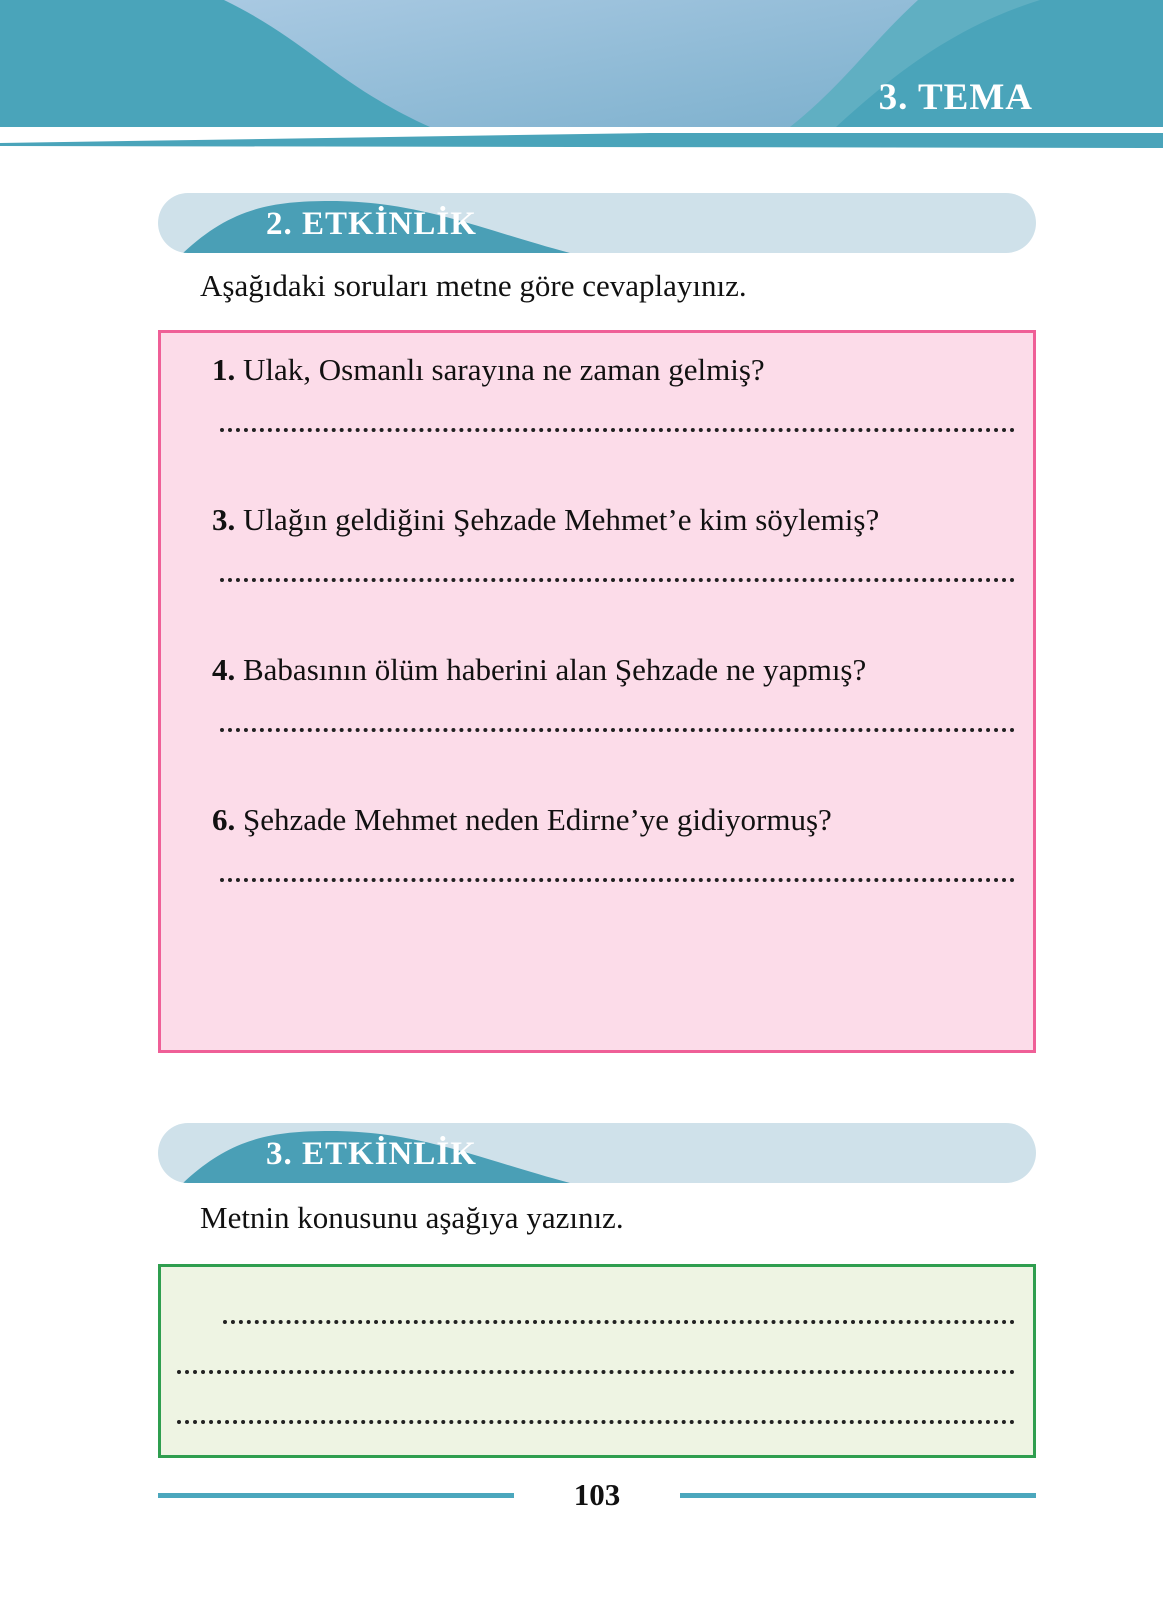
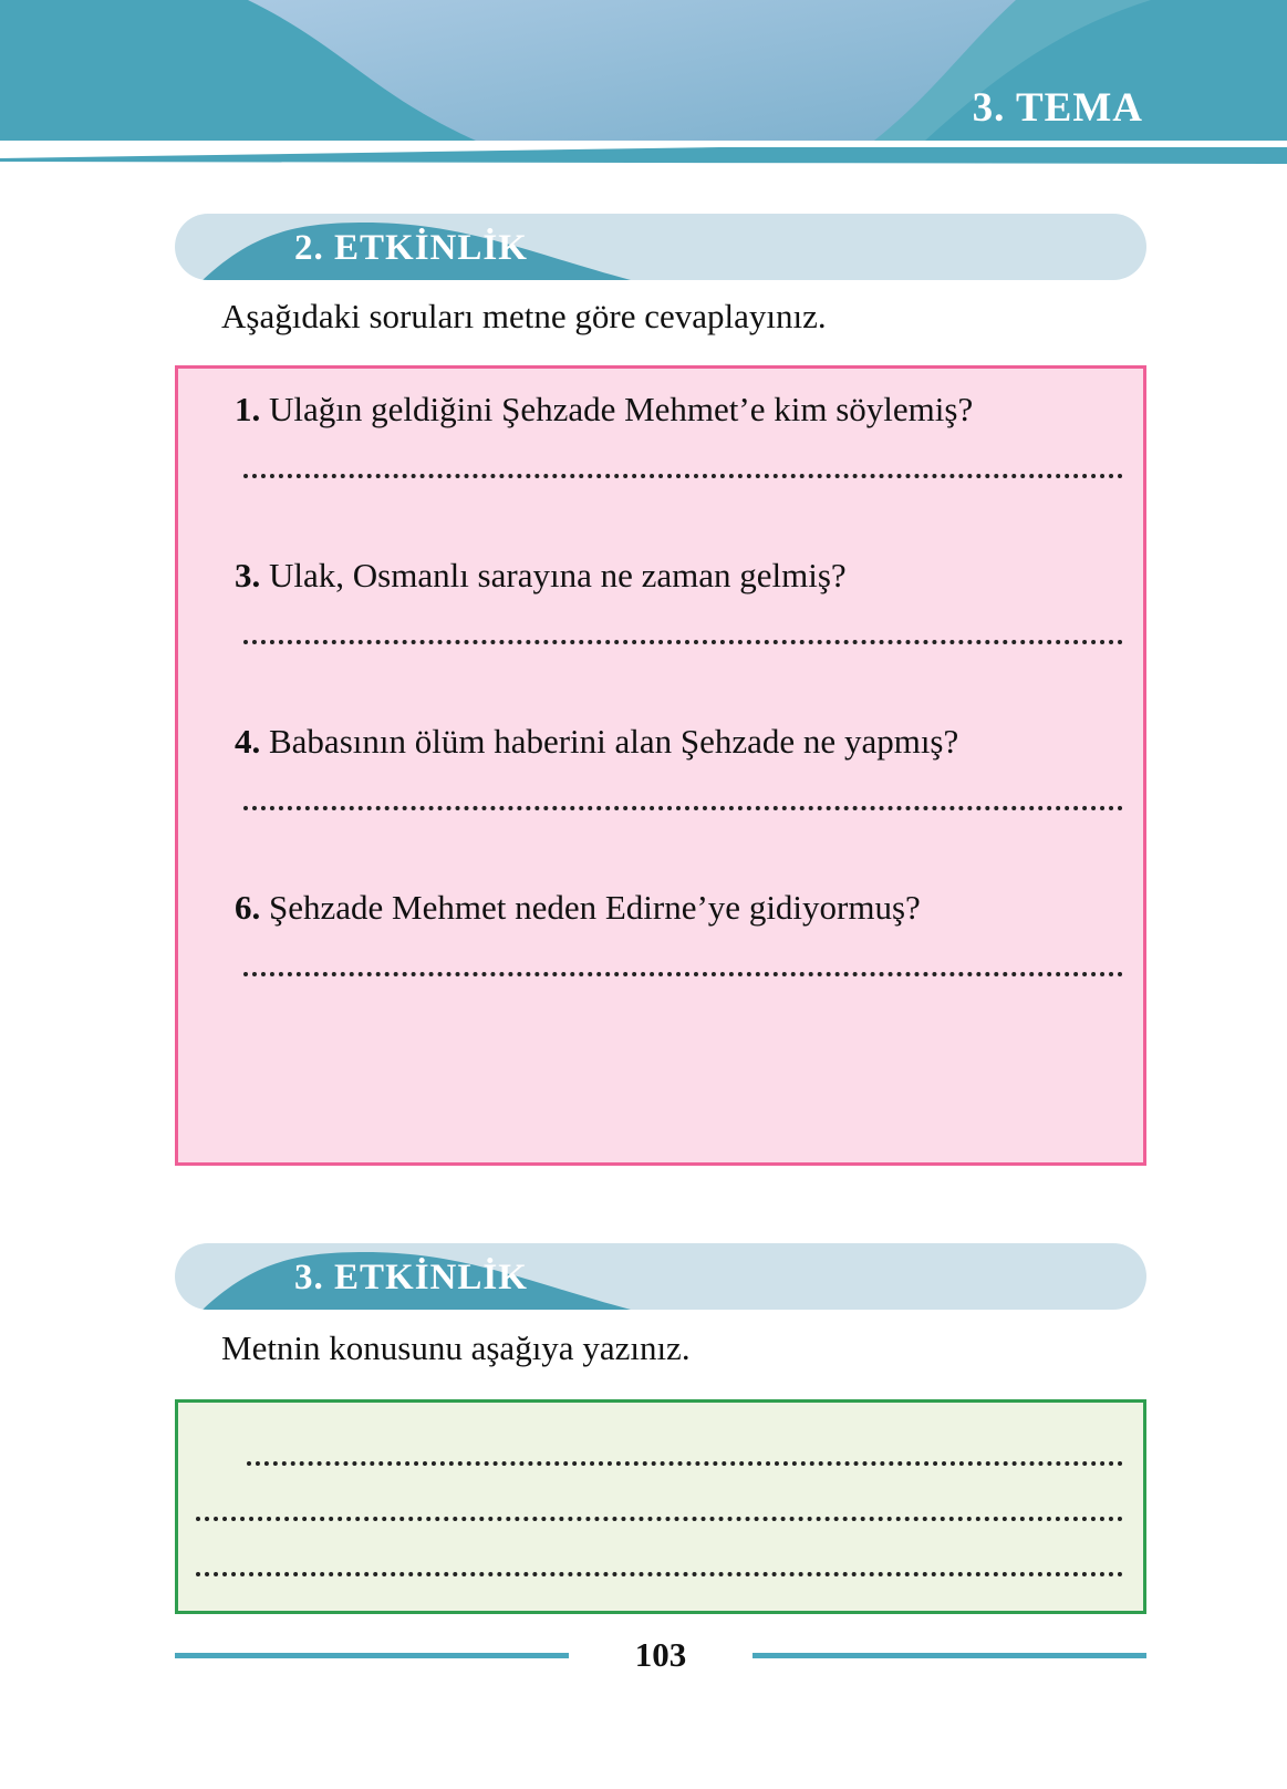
  3. TEMA
  2. ETKİNLİK
  Aşağıdaki soruları metne göre cevaplayınız.
- 1. Ulak, Osmanlı sarayına ne zaman gelmiş?
+ 1. Ulağın geldiğini Şehzade Mehmet’e kim söylemiş?
- 3. Ulağın geldiğini Şehzade Mehmet’e kim söylemiş?
+ 3. Ulak, Osmanlı sarayına ne zaman gelmiş?
  4. Babasının ölüm haberini alan Şehzade ne yapmış?
  6. Şehzade Mehmet neden Edirne’ye gidiyormuş?
  3. ETKİNLİK
  Metnin konusunu aşağıya yazınız.
  103
